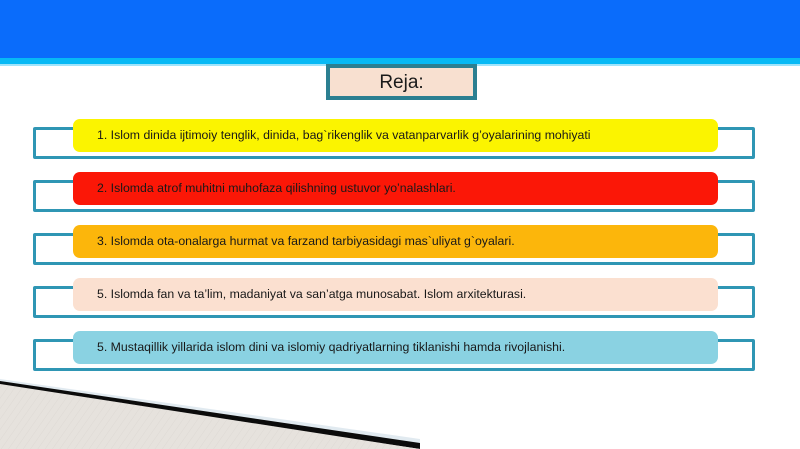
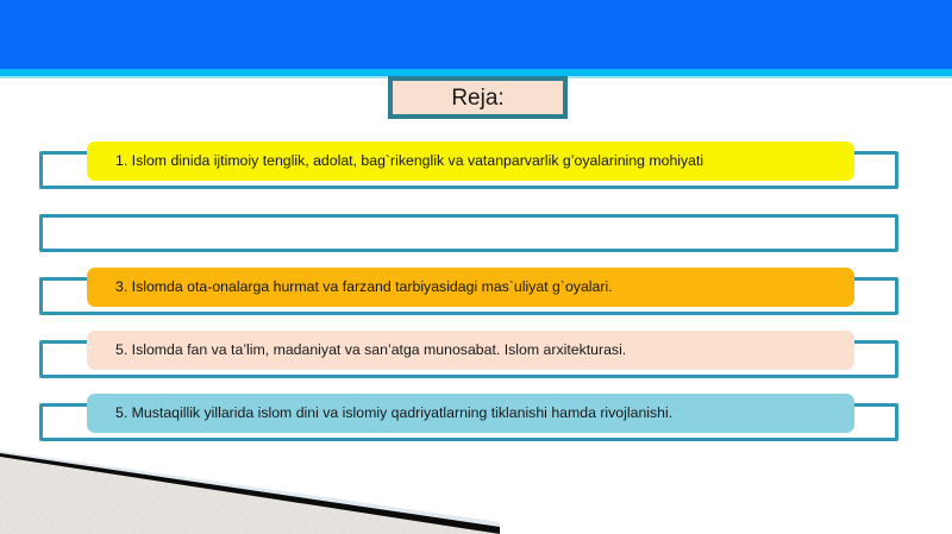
  Reja:
- 1. Islom dinida ijtimoiy tenglik, dinida, bag`rikenglik va vatanparvarlik g’oyalarining mohiyati
+ 1. Islom dinida ijtimoiy tenglik, adolat, bag`rikenglik va vatanparvarlik g’oyalarining mohiyati
- 2. Islomda atrof muhitni muhofaza qilishning ustuvor yo’nalashlari.
  3. Islomda ota-onalarga hurmat va farzand tarbiyasidagi mas`uliyat g`oyalari.
  5. Islomda fan va ta’lim, madaniyat va san’atga munosabat. Islom arxitekturasi.
  5. Mustaqillik yillarida islom dini va islomiy qadriyatlarning tiklanishi hamda rivojlanishi.
